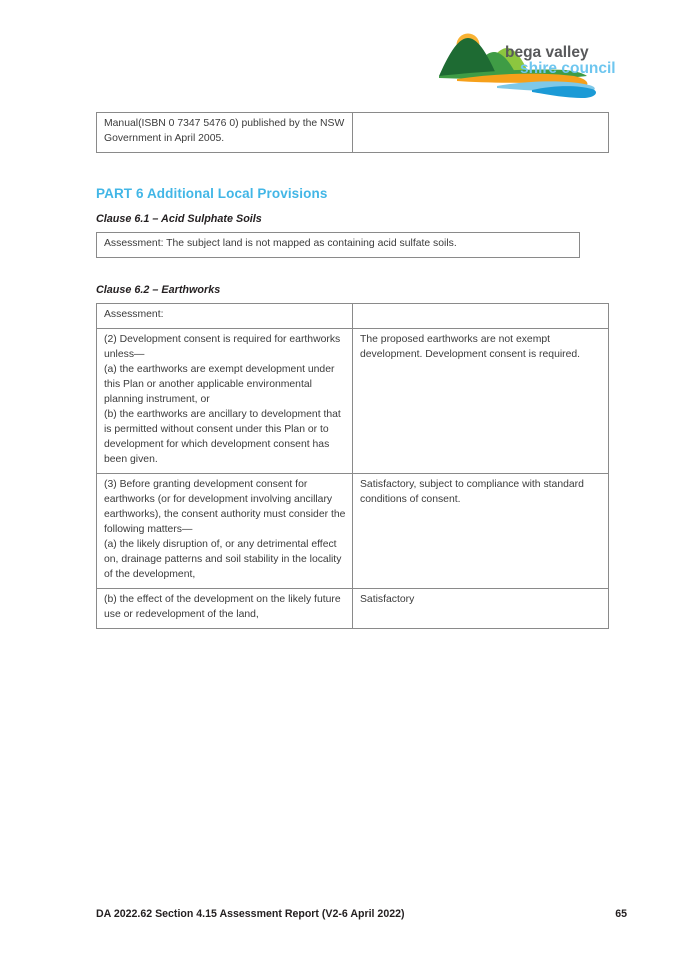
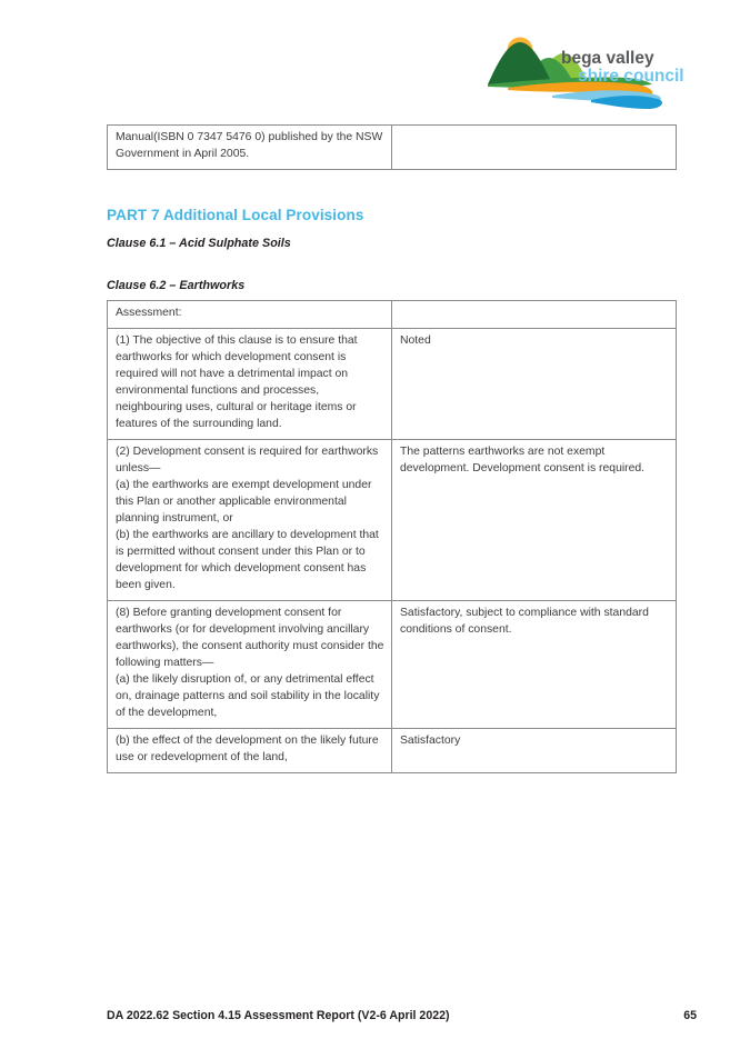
  bega valley
  shire council
  Manual(ISBN 0 7347 5476 0) published by the NSW Government in April 2005.
- PART 6 Additional Local Provisions
+ PART 7 Additional Local Provisions
  Clause 6.1 – Acid Sulphate Soils
- Assessment: The subject land is not mapped as containing acid sulfate soils.
  Clause 6.2 – Earthworks
  Assessment:
+ (1) The objective of this clause is to ensure that earthworks for which development consent is required will not have a detrimental impact on environmental functions and processes, neighbouring uses, cultural or heritage items or features of the surrounding land.	Noted
- (2) Development consent is required for earthworks unless— (a) the earthworks are exempt development under this Plan or another applicable environmental planning instrument, or (b) the earthworks are ancillary to development that is permitted without consent under this Plan or to development for which development consent has been given.	The proposed earthworks are not exempt development. Development consent is required.
+ (2) Development consent is required for earthworks unless— (a) the earthworks are exempt development under this Plan or another applicable environmental planning instrument, or (b) the earthworks are ancillary to development that is permitted without consent under this Plan or to development for which development consent has been given.	The patterns earthworks are not exempt development. Development consent is required.
- (3) Before granting development consent for earthworks (or for development involving ancillary earthworks), the consent authority must consider the following matters— (a) the likely disruption of, or any detrimental effect on, drainage patterns and soil stability in the locality of the development,	Satisfactory, subject to compliance with standard conditions of consent.
+ (8) Before granting development consent for earthworks (or for development involving ancillary earthworks), the consent authority must consider the following matters— (a) the likely disruption of, or any detrimental effect on, drainage patterns and soil stability in the locality of the development,	Satisfactory, subject to compliance with standard conditions of consent.
  (b) the effect of the development on the likely future use or redevelopment of the land,	Satisfactory
  DA 2022.62 Section 4.15 Assessment Report (V2-6 April 2022)
  65
